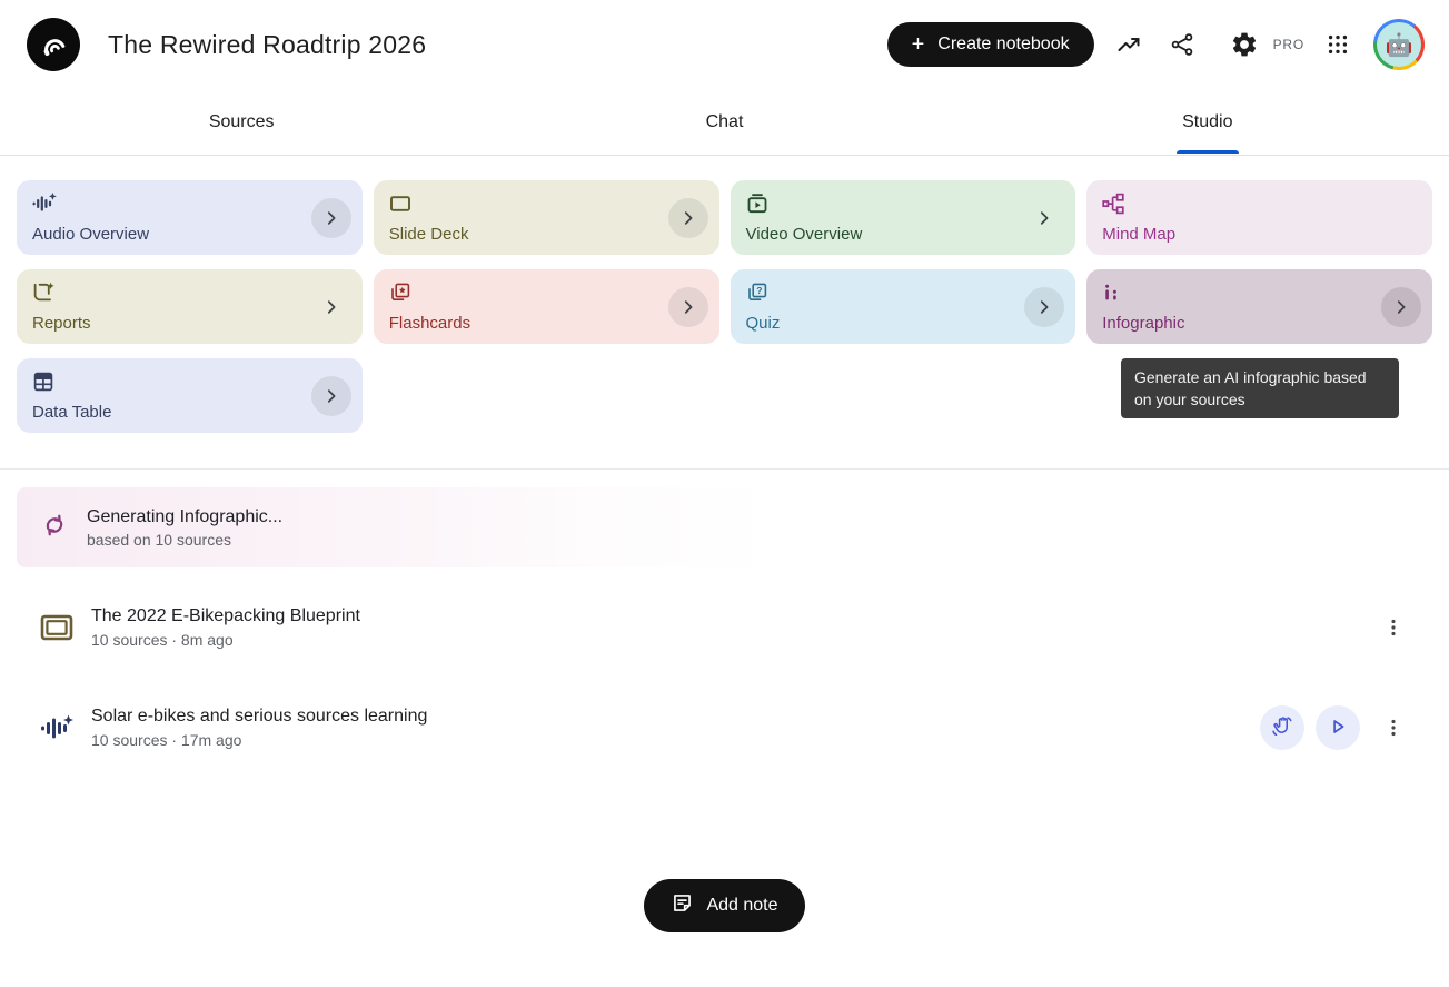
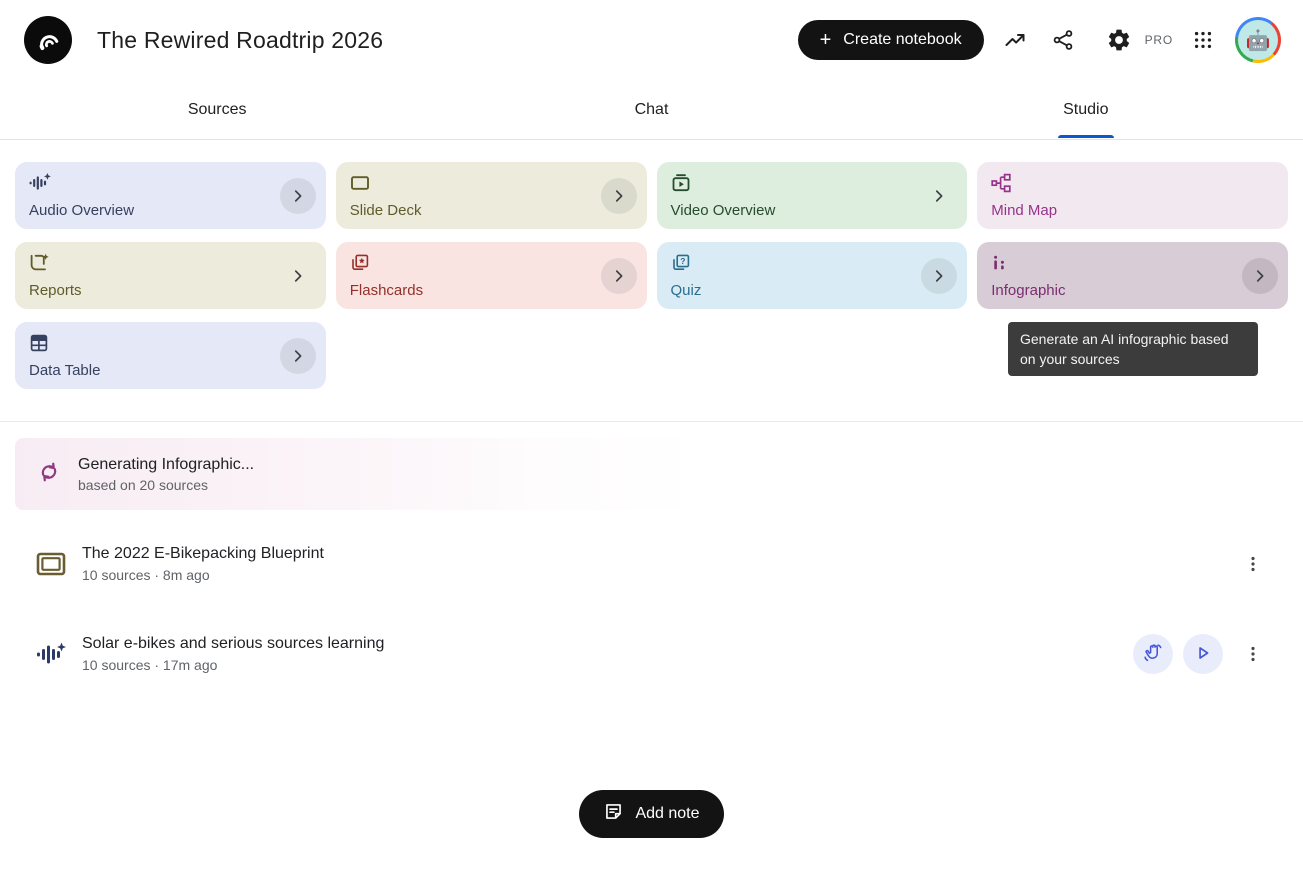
  The Rewired Roadtrip 2026
  +
  Create notebook
  PRO
  🤖
  Sources
  Chat
  Studio
  Audio Overview
  Slide Deck
  Video Overview
  Mind Map
  Reports
  Flashcards
  ?
  Quiz
  Infographic
  Data Table
  Generate an AI infographic based on your sources
  Generating Infographic...
- based on 10 sources
+ based on 20 sources
  The 2022 E-Bikepacking Blueprint
  10 sources · 8m ago
  Solar e-bikes and serious sources learning
  10 sources · 17m ago
  Add note
